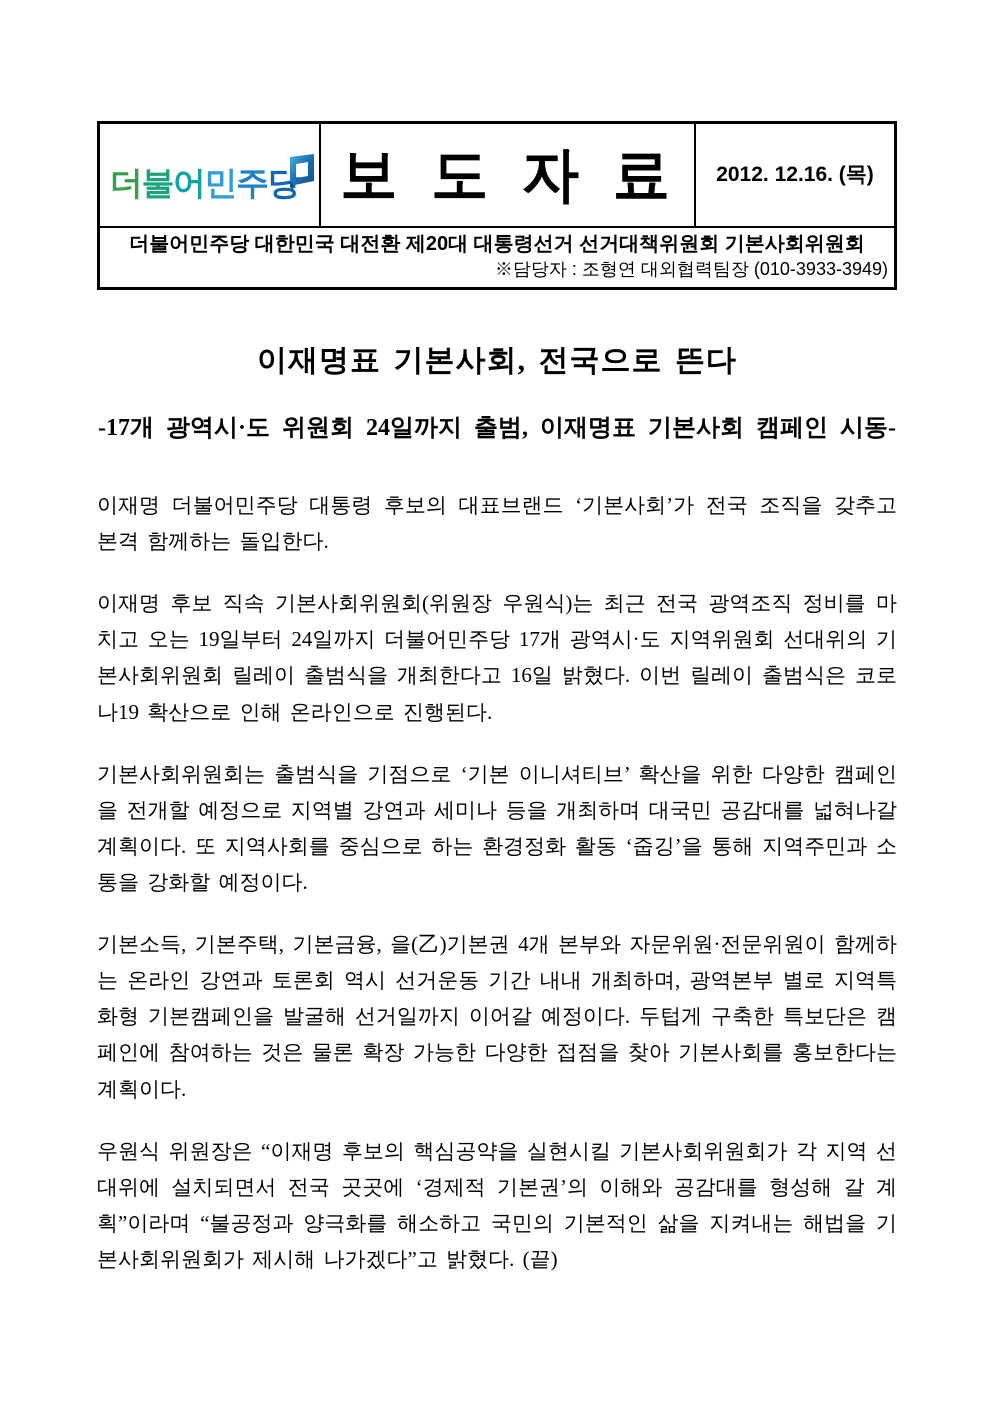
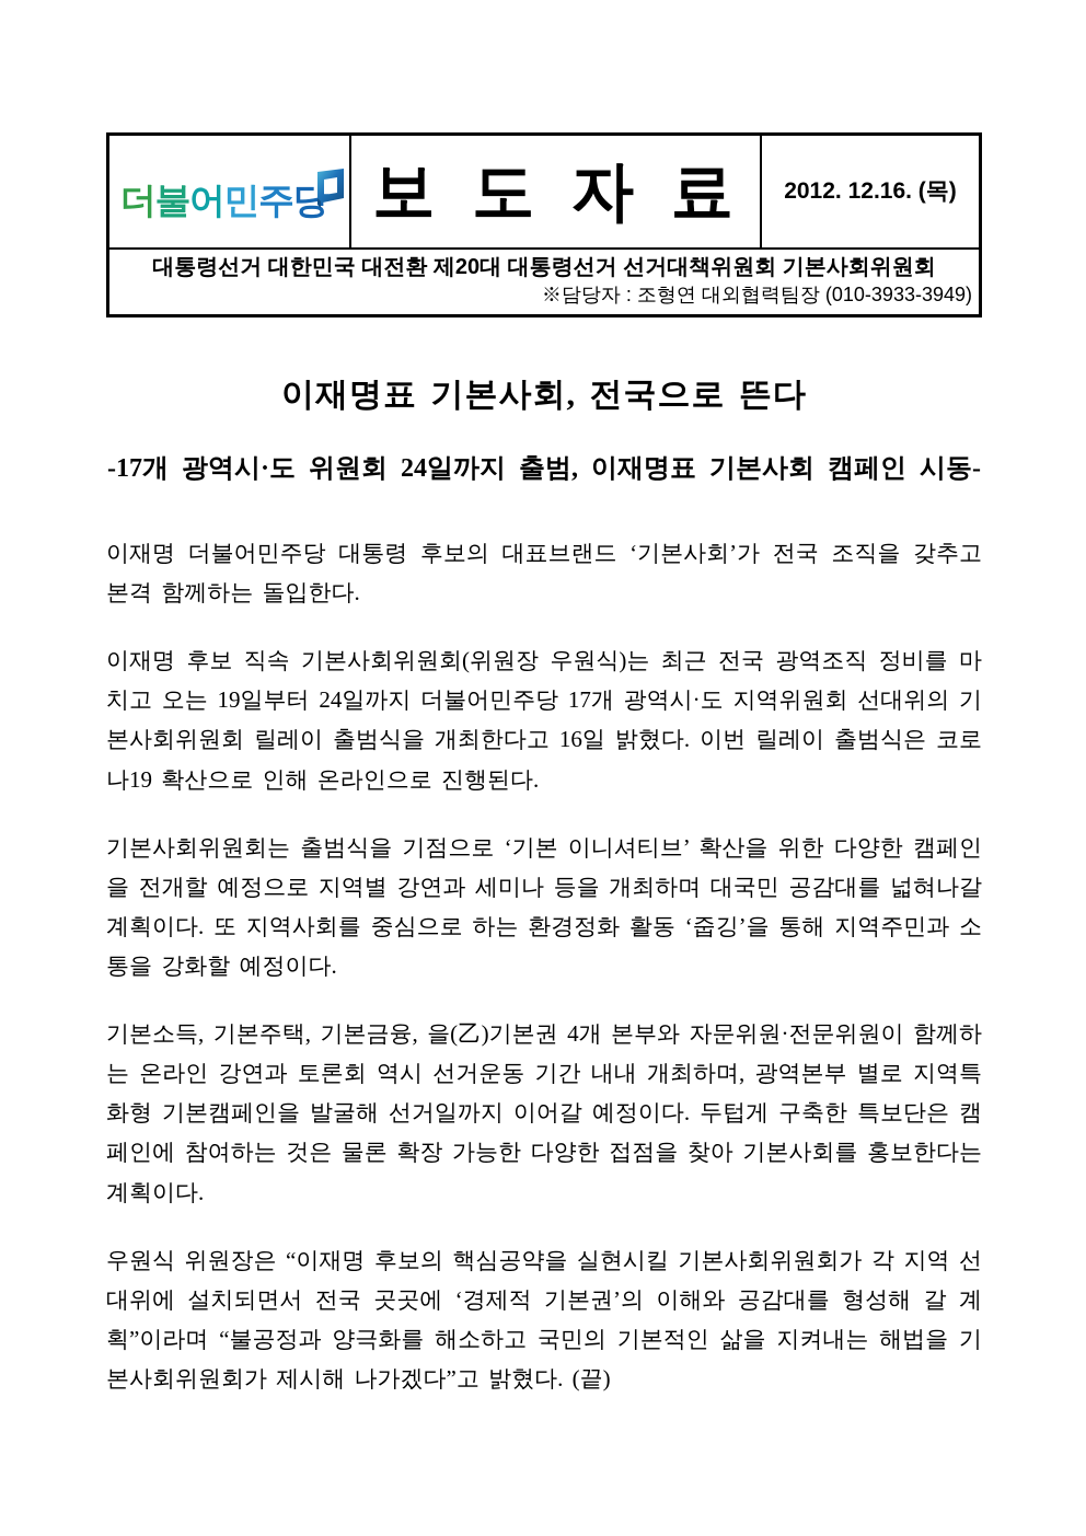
  더불어민주당
  보 도 자 료
  2012. 12.16. (목)
- 더불어민주당 대한민국 대전환 제20대 대통령선거 선거대책위원회 기본사회위원회
+ 대통령선거 대한민국 대전환 제20대 대통령선거 선거대책위원회 기본사회위원회
  ※담당자 : 조형연 대외협력팀장 (010-3933-3949)
  이재명표 기본사회, 전국으로 뜬다
  -17개 광역시·도 위원회 24일까지 출범, 이재명표 기본사회 캠페인 시동-
  이재명 더불어민주당 대통령 후보의 대표브랜드 ‘기본사회’가 전국 조직을 갖추고 본격 함께하는 돌입한다.
  이재명 후보 직속 기본사회위원회(위원장 우원식)는 최근 전국 광역조직 정비를 마치고 오는 19일부터 24일까지 더불어민주당 17개 광역시·도 지역위원회 선대위의 기본사회위원회 릴레이 출범식을 개최한다고 16일 밝혔다. 이번 릴레이 출범식은 코로나19 확산으로 인해 온라인으로 진행된다.
  기본사회위원회는 출범식을 기점으로 ‘기본 이니셔티브’ 확산을 위한 다양한 캠페인을 전개할 예정으로 지역별 강연과 세미나 등을 개최하며 대국민 공감대를 넓혀나갈 계획이다. 또 지역사회를 중심으로 하는 환경정화 활동 ‘줍깅’을 통해 지역주민과 소통을 강화할 예정이다.
  기본소득, 기본주택, 기본금융, 을(乙)기본권 4개 본부와 자문위원·전문위원이 함께하는 온라인 강연과 토론회 역시 선거운동 기간 내내 개최하며, 광역본부 별로 지역특화형 기본캠페인을 발굴해 선거일까지 이어갈 예정이다. 두텁게 구축한 특보단은 캠페인에 참여하는 것은 물론 확장 가능한 다양한 접점을 찾아 기본사회를 홍보한다는 계획이다.
  우원식 위원장은 “이재명 후보의 핵심공약을 실현시킬 기본사회위원회가 각 지역 선대위에 설치되면서 전국 곳곳에 ‘경제적 기본권’의 이해와 공감대를 형성해 갈 계획”이라며 “불공정과 양극화를 해소하고 국민의 기본적인 삶을 지켜내는 해법을 기본사회위원회가 제시해 나가겠다”고 밝혔다. (끝)
